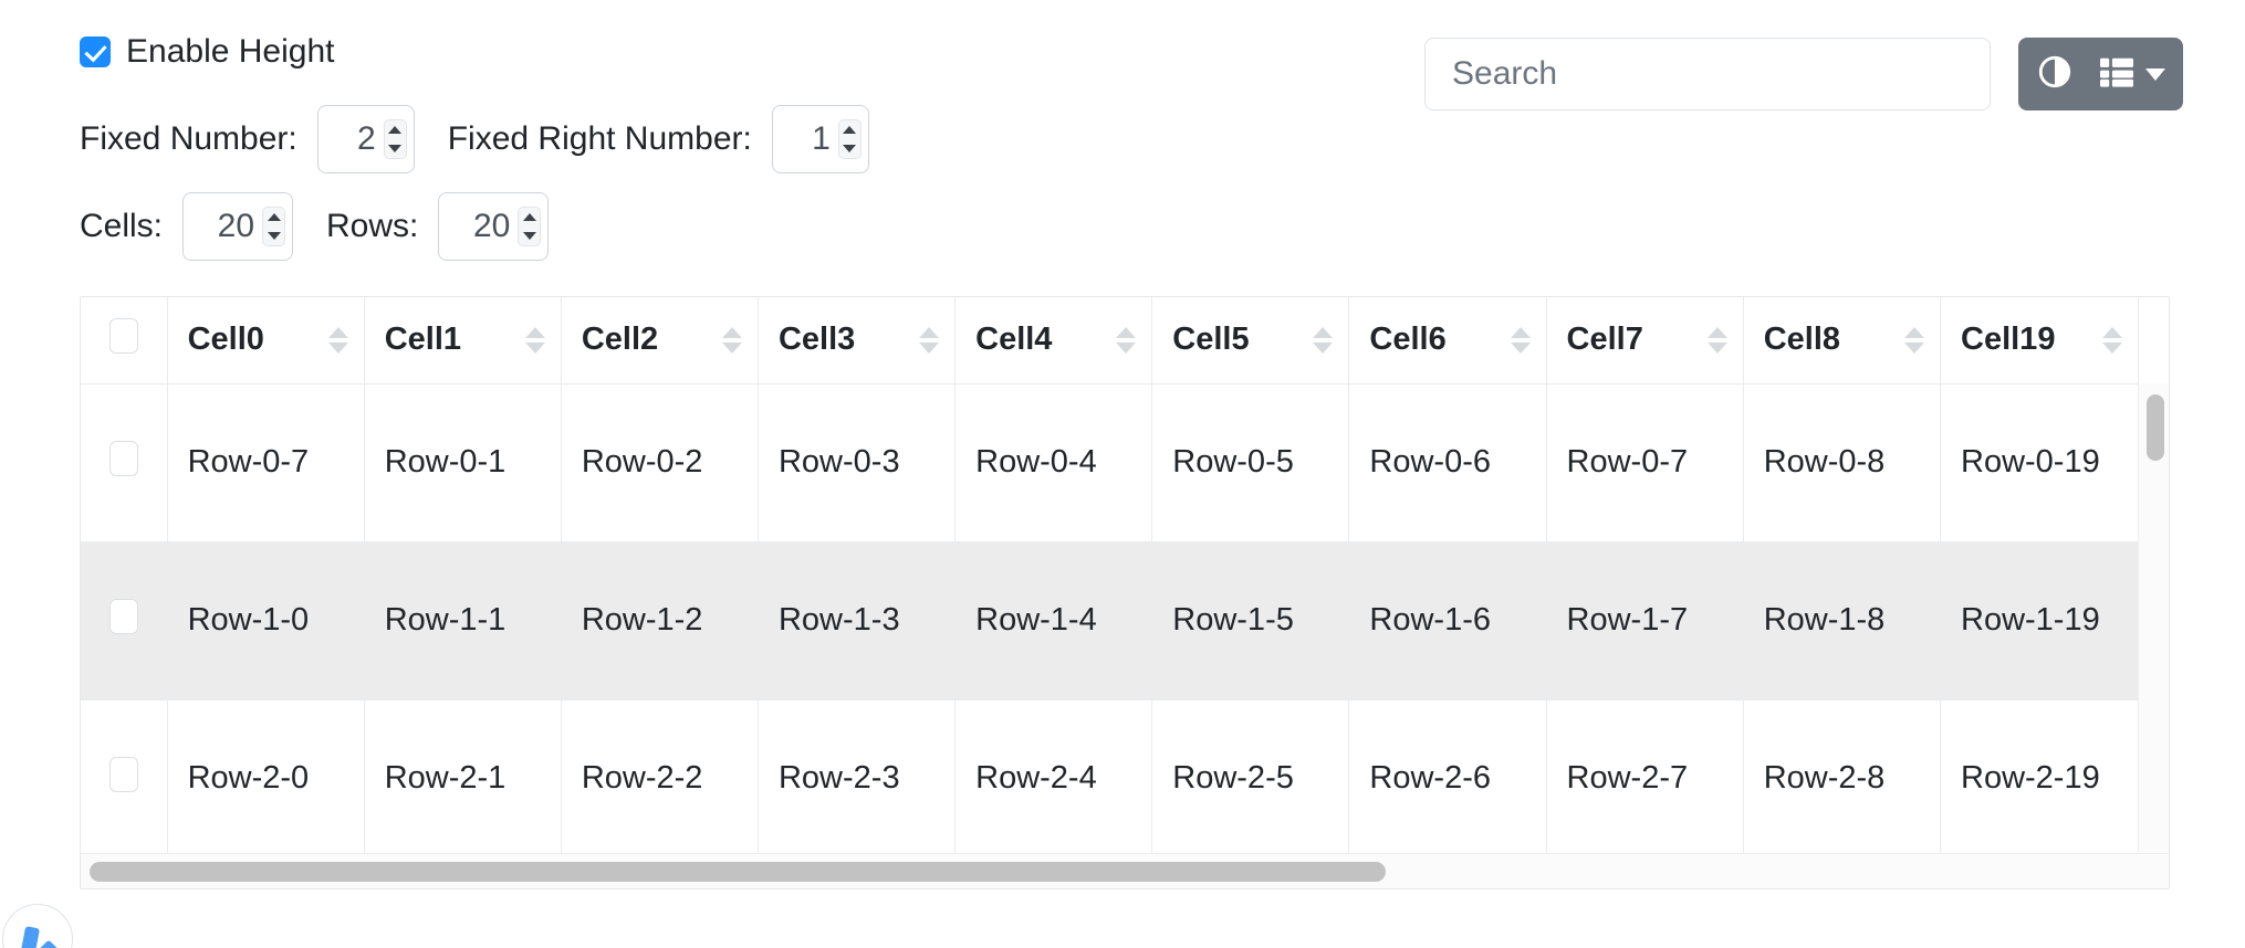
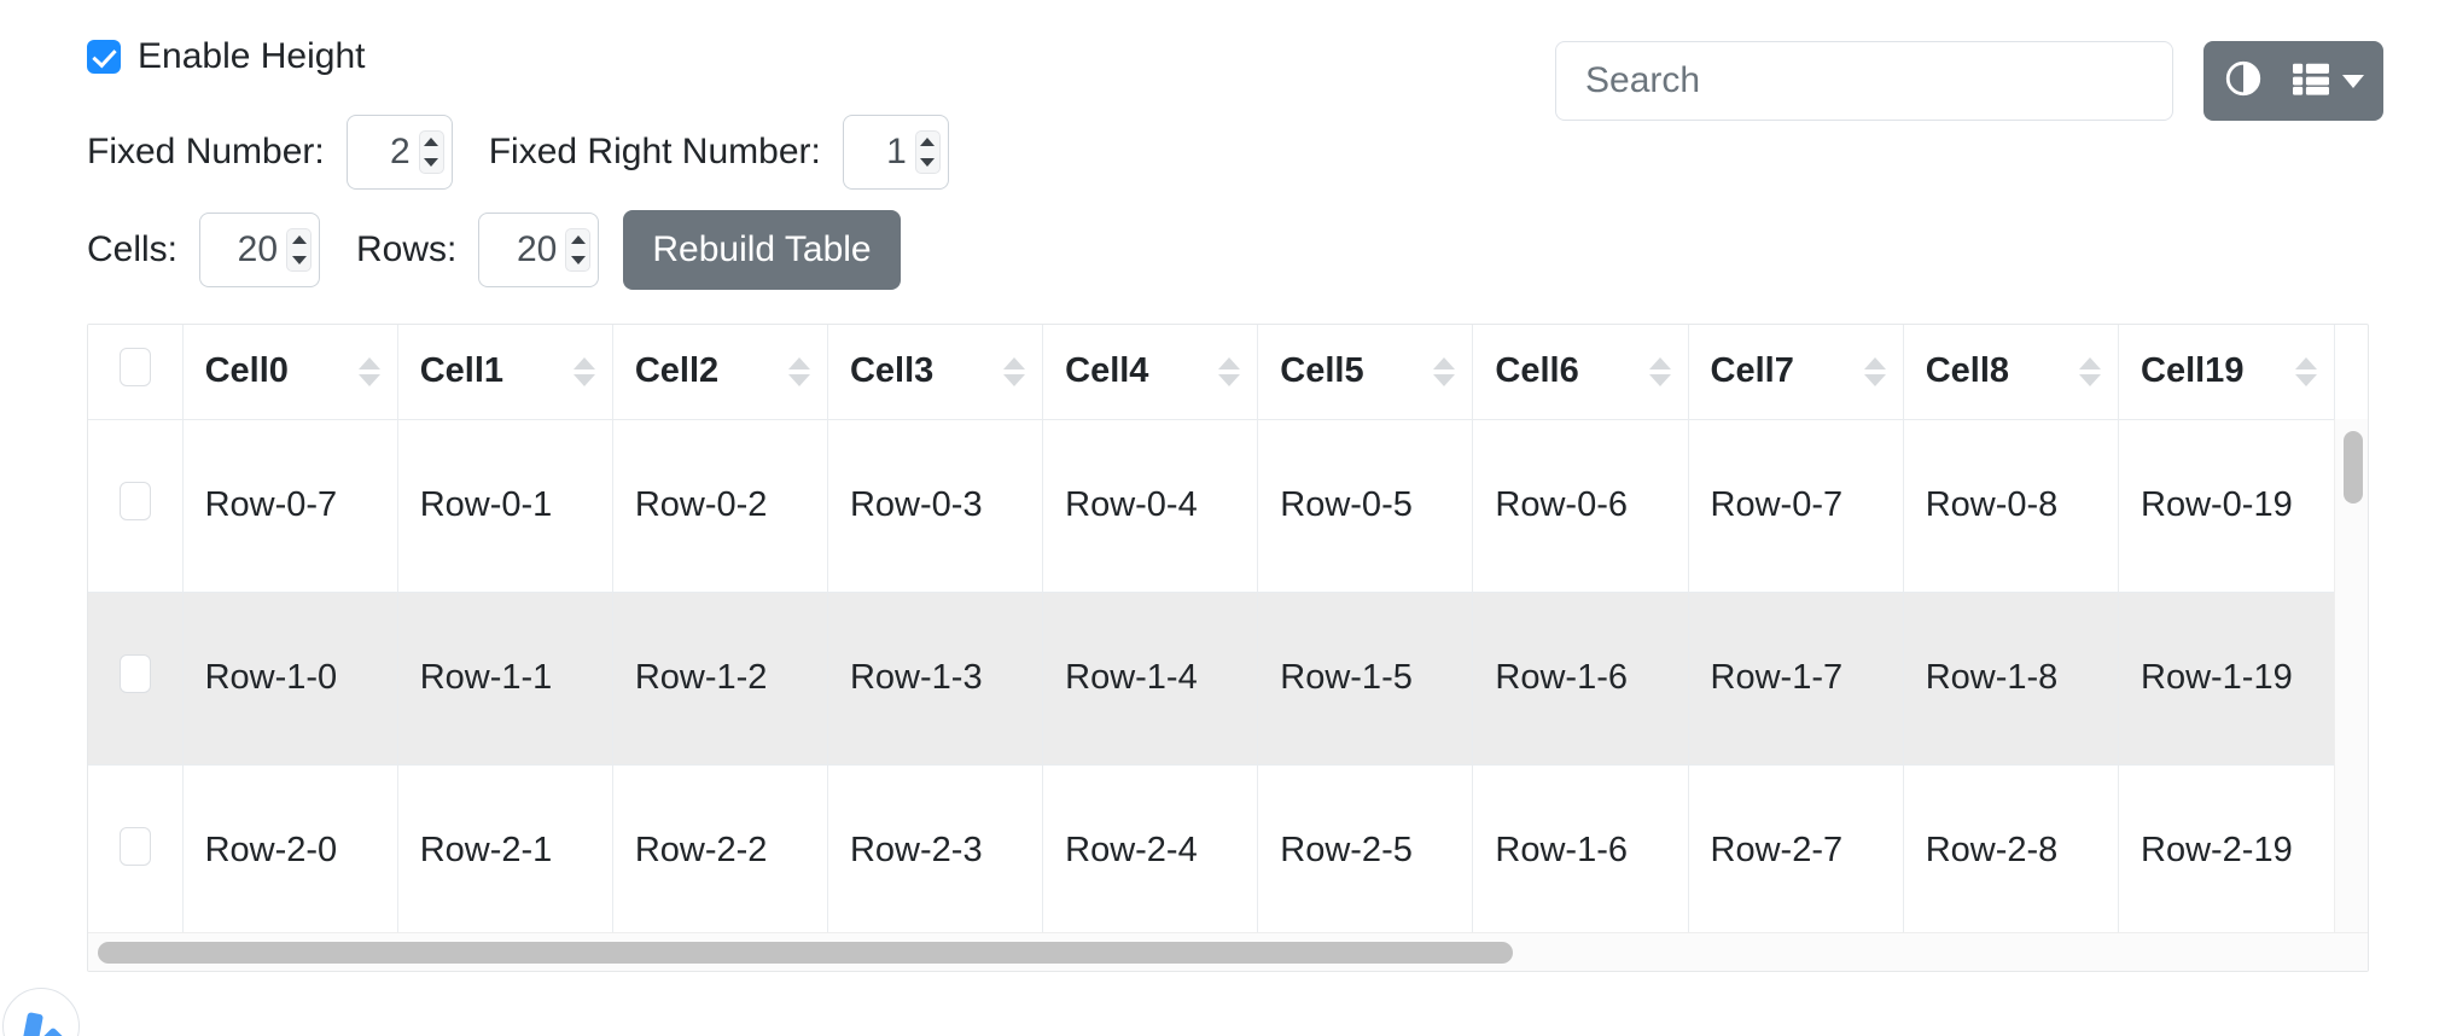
  Enable Height
  Fixed Number:
  2
  Fixed Right Number:
  1
  Cells:
  20
  Rows:
  20
+ Rebuild Table
  Search
  	Cell0	Cell1	Cell2	Cell3	Cell4	Cell5	Cell6	Cell7	Cell8
  	Row-0-7	Row-0-1	Row-0-2	Row-0-3	Row-0-4	Row-0-5	Row-0-6	Row-0-7	Row-0-8
  	Row-1-0	Row-1-1	Row-1-2	Row-1-3	Row-1-4	Row-1-5	Row-1-6	Row-1-7	Row-1-8
- 	Row-2-0	Row-2-1	Row-2-2	Row-2-3	Row-2-4	Row-2-5	Row-2-6	Row-2-7	Row-2-8
+ 	Row-2-0	Row-2-1	Row-2-2	Row-2-3	Row-2-4	Row-2-5	Row-1-6	Row-2-7	Row-2-8
  Cell19
  Row-0-19
  Row-1-19
  Row-2-19
